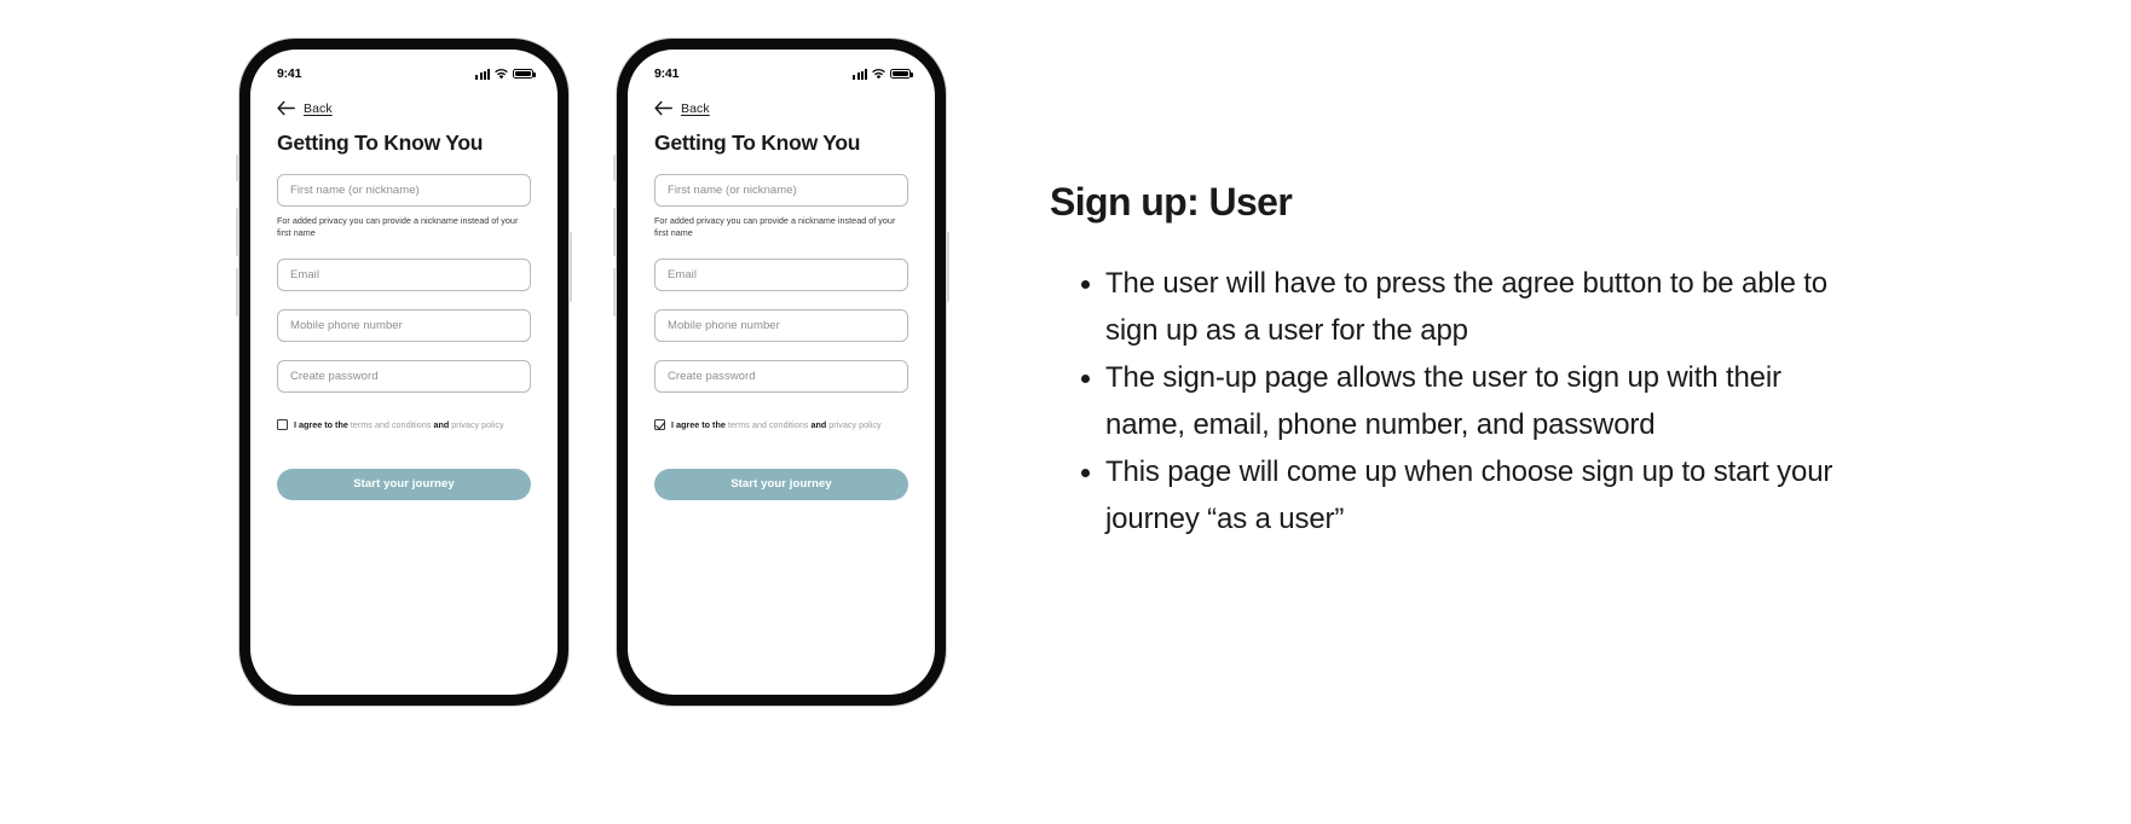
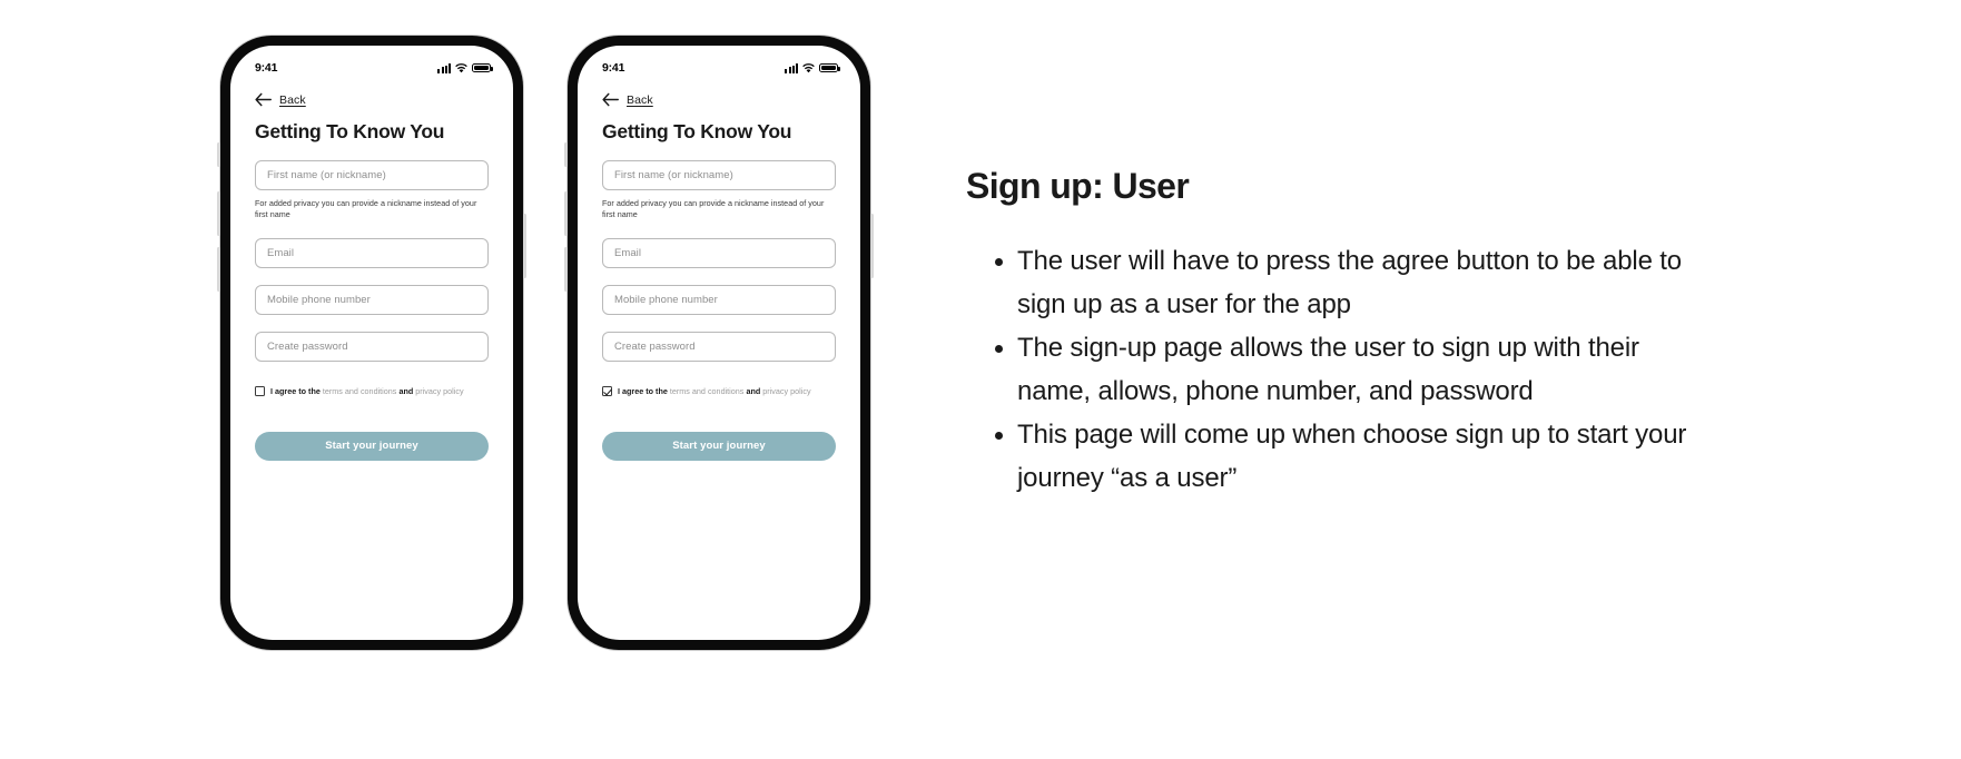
  9:41
  Back
  Getting To Know You
  First name (or nickname)
  For added privacy you can provide a nickname instead of your first name
  Email
  Mobile phone number
  Create password
  I agree to the terms and conditions and privacy policy
  Start your journey
  9:41
  Back
  Getting To Know You
  First name (or nickname)
  For added privacy you can provide a nickname instead of your first name
  Email
  Mobile phone number
  Create password
  I agree to the terms and conditions and privacy policy
  Start your journey
  Sign up: User
  The user will have to press the agree button to be able to sign up as a user for the app
- The sign-up page allows the user to sign up with their name, email, phone number, and password
+ The sign-up page allows the user to sign up with their name, allows, phone number, and password
  This page will come up when choose sign up to start your journey “as a user”
